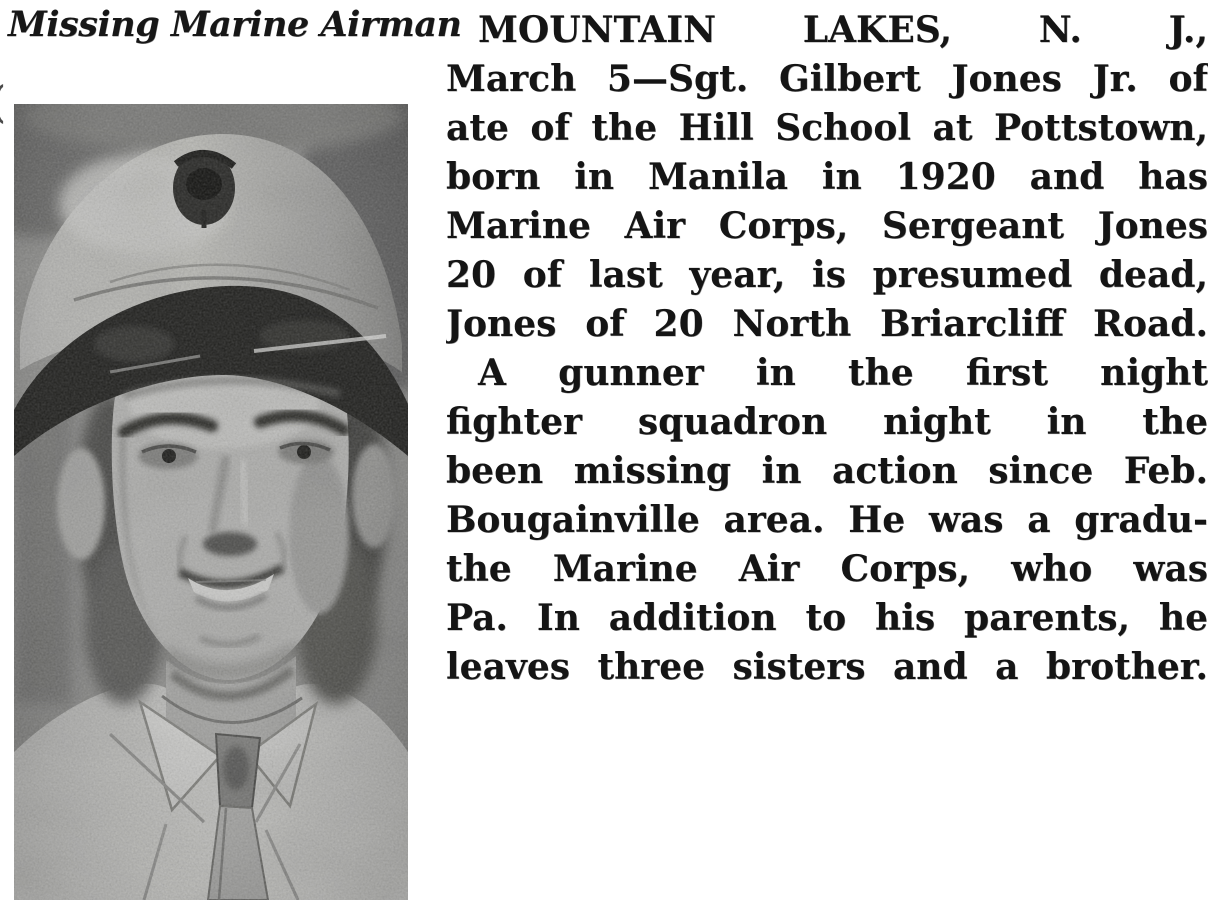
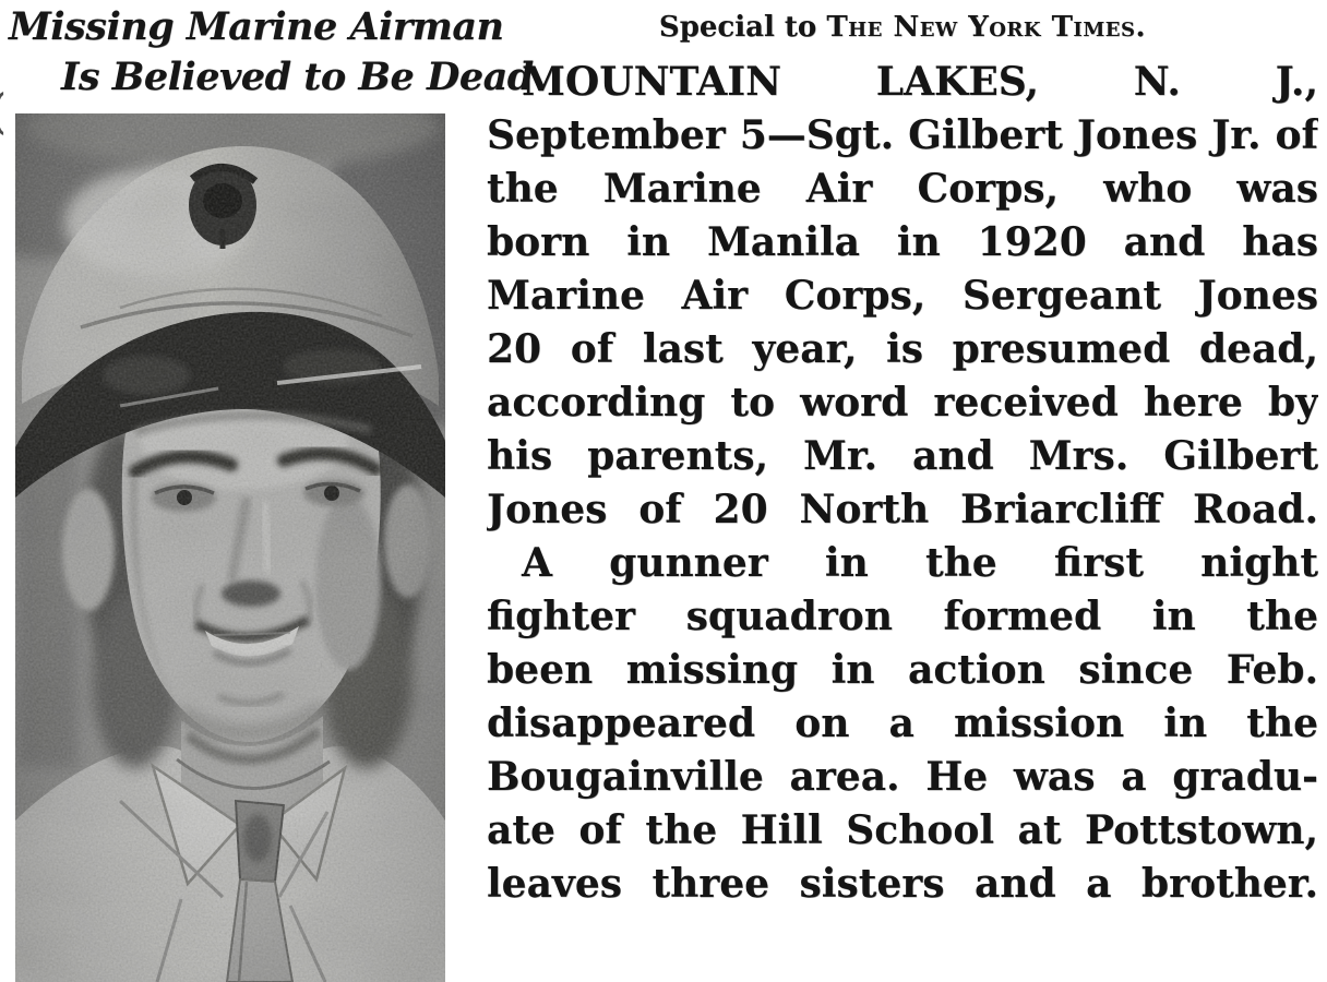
  Missing Marine Airma
+ Is Believed to Be Dead
+ Special to The New York Times.
  MOUNTAIN LAKES, N. J.,
- March 5—Sgt. Gilbert Jones Jr. of
+ September 5—Sgt. Gilbert Jones Jr. of
- ate of the Hill School at Pottstown,
+ the Marine Air Corps, who was
  born in Manila in 1920 and has
  Marine Air Corps, Sergeant Jones
  20 of last year, is presumed dead,
+ according to word received here by
+ his parents, Mr. and Mrs. Gilbert
  Jones of 20 North Briarcliff Road.
  A gunner in the first night
- fighter squadron night in the
+ fighter squadron formed in the
  been missing in action since Feb.
+ disappeared on a mission in the
  Bougainville area. He was a gradu-
- the Marine Air Corps, who was
+ ate of the Hill School at Pottstown,
- Pa. In addition to his parents, he
  leaves three sisters and a brother.
